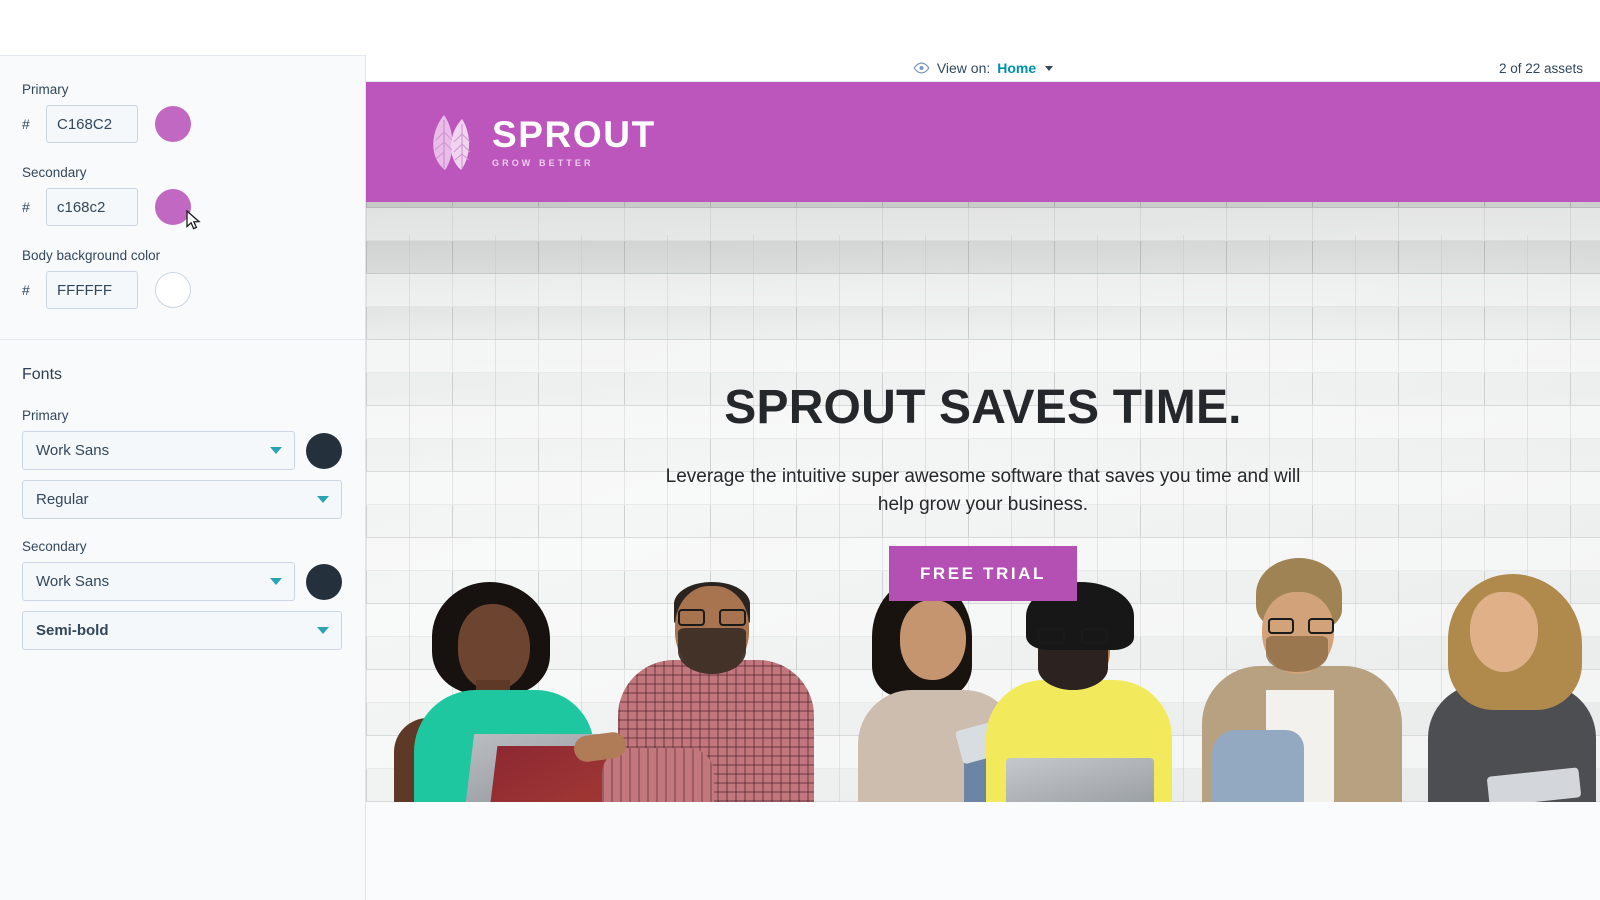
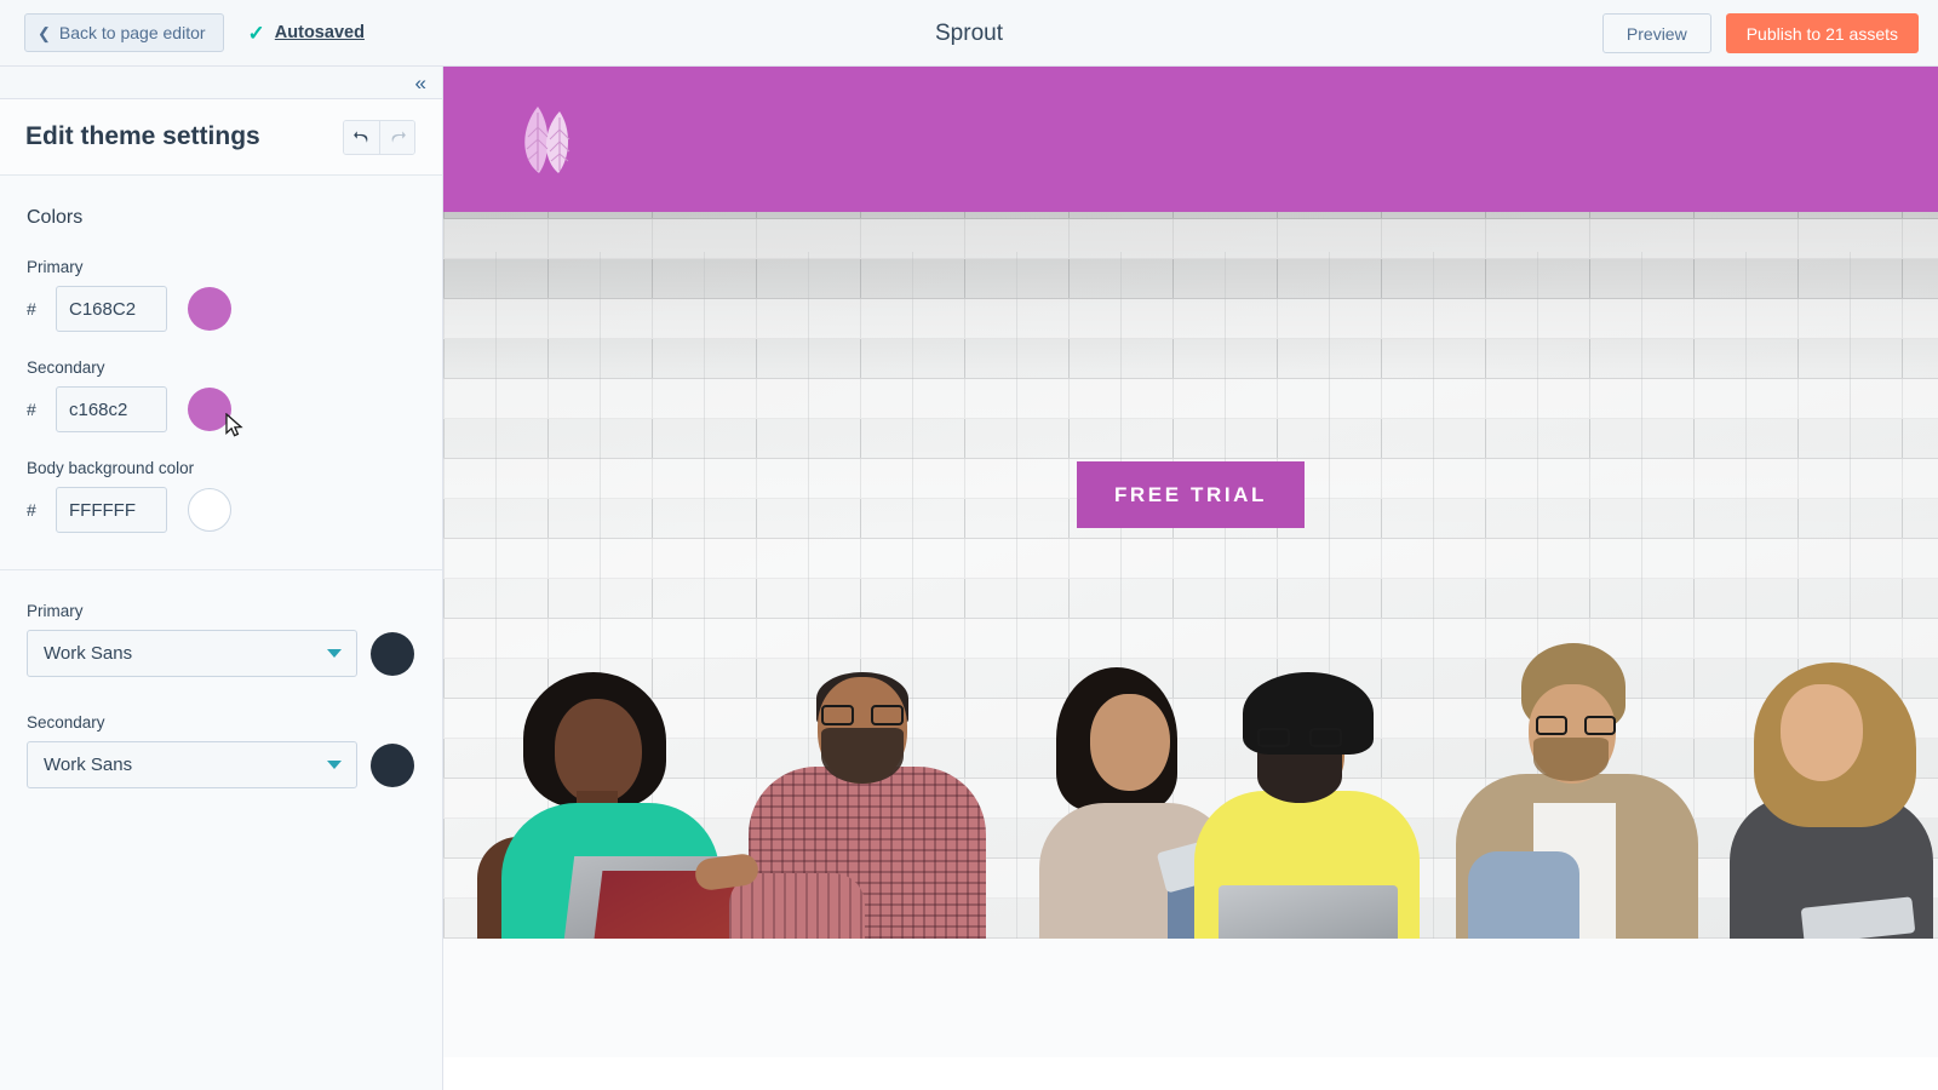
+ ❮
+ Back to page editor
+ ✓
+ Autosaved
+ Sprout
+ Preview
+ Publish to 21 assets
+ «
+ Edit theme settings
+ Colors
  Primary
  #
  C168C2
  Secondary
  #
  c168c2
  Body background color
  #
  FFFFFF
- Fonts
  Primary
  Work Sans
- Regular
  Secondary
  Work Sans
- Semi-bold
- View on:
- Home
- 2 of 22 assets
- SPROUT
- GROW BETTER
- SPROUT SAVES TIME.
- Leverage the intuitive super awesome software that saves you time and will help grow your business.
  FREE TRIAL
